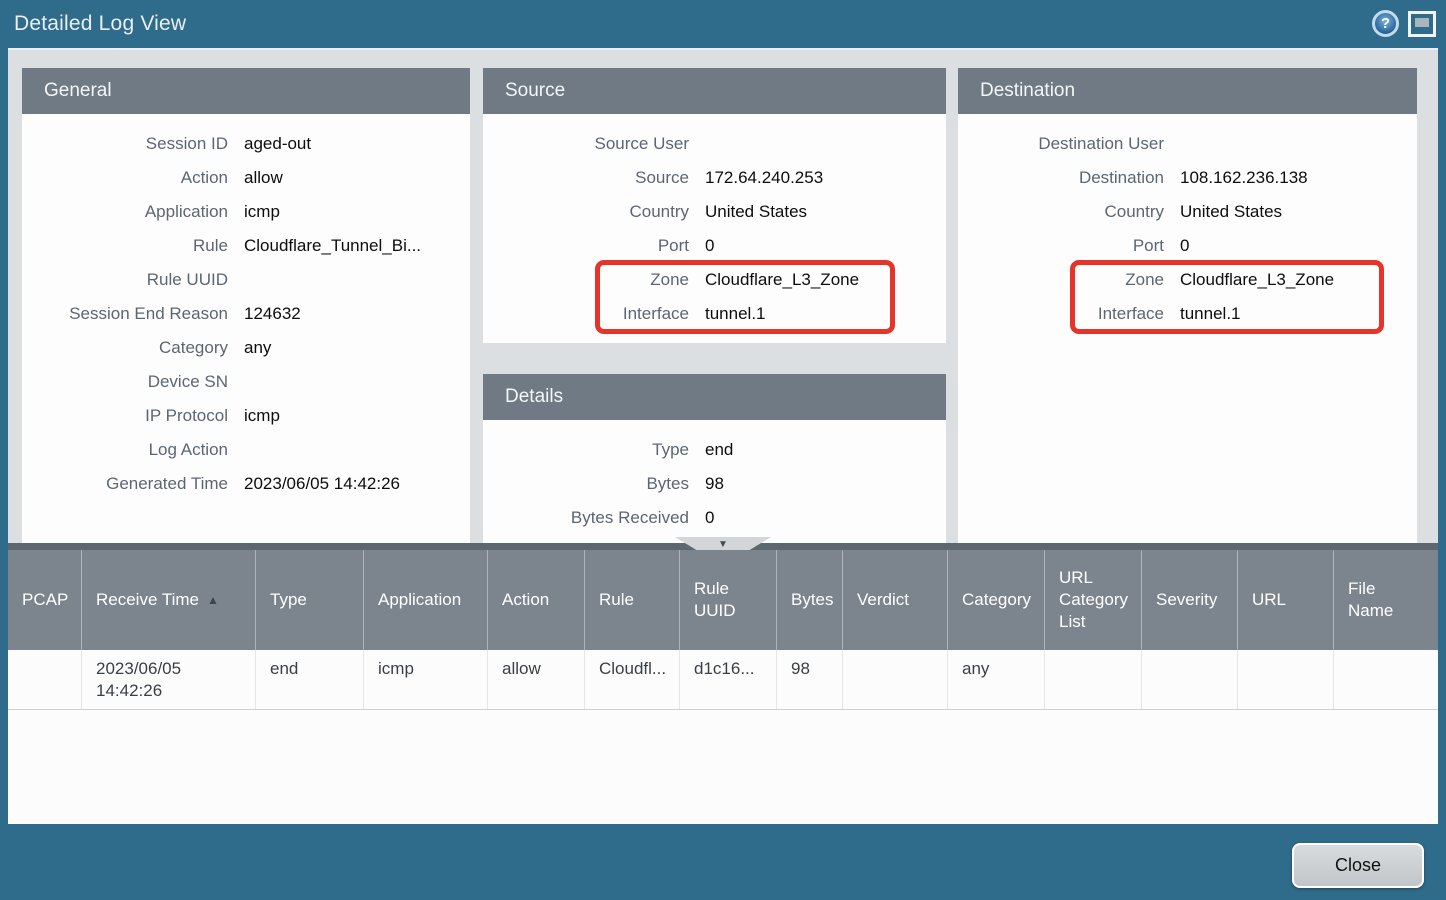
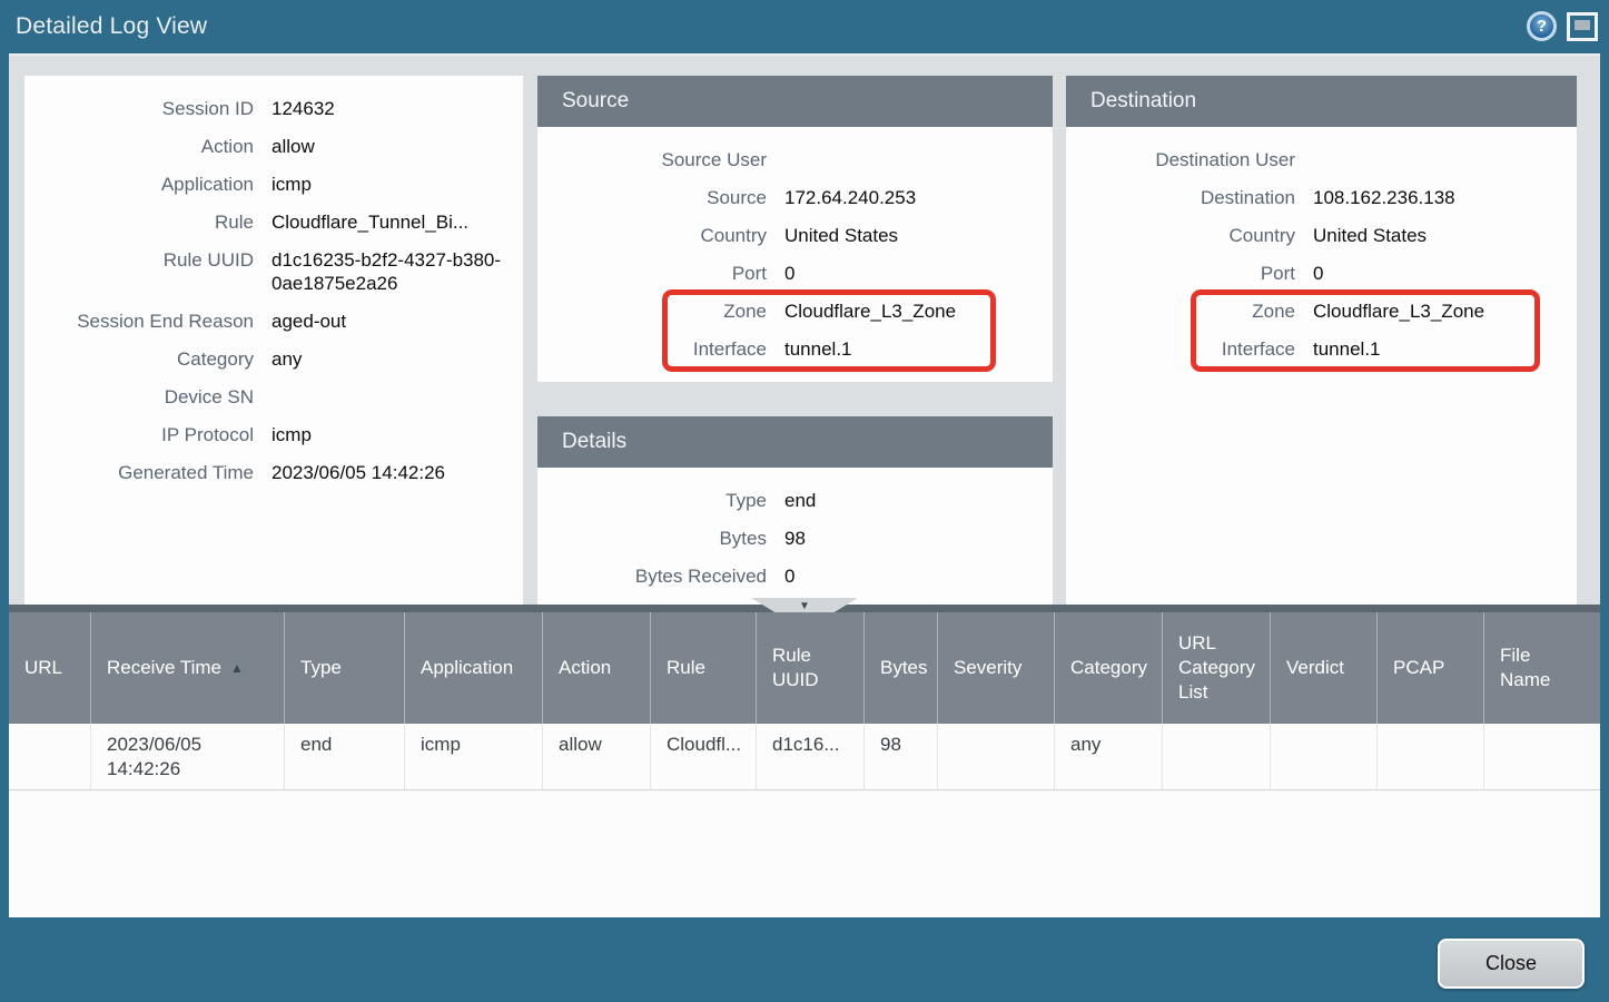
  Detailed Log View
  ?
- General
  Session ID
- aged-out
+ 124632
  Action
  allow
  Application
  icmp
  Rule
  Cloudflare_Tunnel_Bi...
  Rule UUID
+ d1c16235-b2f2-4327-b380-0ae1875e2a26
  Session End Reason
- 124632
+ aged-out
  Category
  any
  Device SN
  IP Protocol
  icmp
- Log Action
  Generated Time
  2023/06/05 14:42:26
  Source
  Source User
  Source
  172.64.240.253
  Country
  United States
  Port
  0
  Zone
  Cloudflare_L3_Zone
  Interface
  tunnel.1
  Details
  Type
  end
  Bytes
  98
  Bytes Received
  0
  Destination
  Destination User
  Destination
  108.162.236.138
  Country
  United States
  Port
  0
  Zone
  Cloudflare_L3_Zone
  Interface
  tunnel.1
  ▼
- PCAP
+ URL
  Receive Time
  ▲
  Type
  Application
  Action
  Rule
  Rule UUID
  Bytes
- Verdict
+ Severity
  Category
  URL Category List
- Severity
+ Verdict
- URL
+ PCAP
  File Name
  2023/06/05 14:42:26
  end
  icmp
  allow
  Cloudfl...
  d1c16...
  98
  any
  Close
